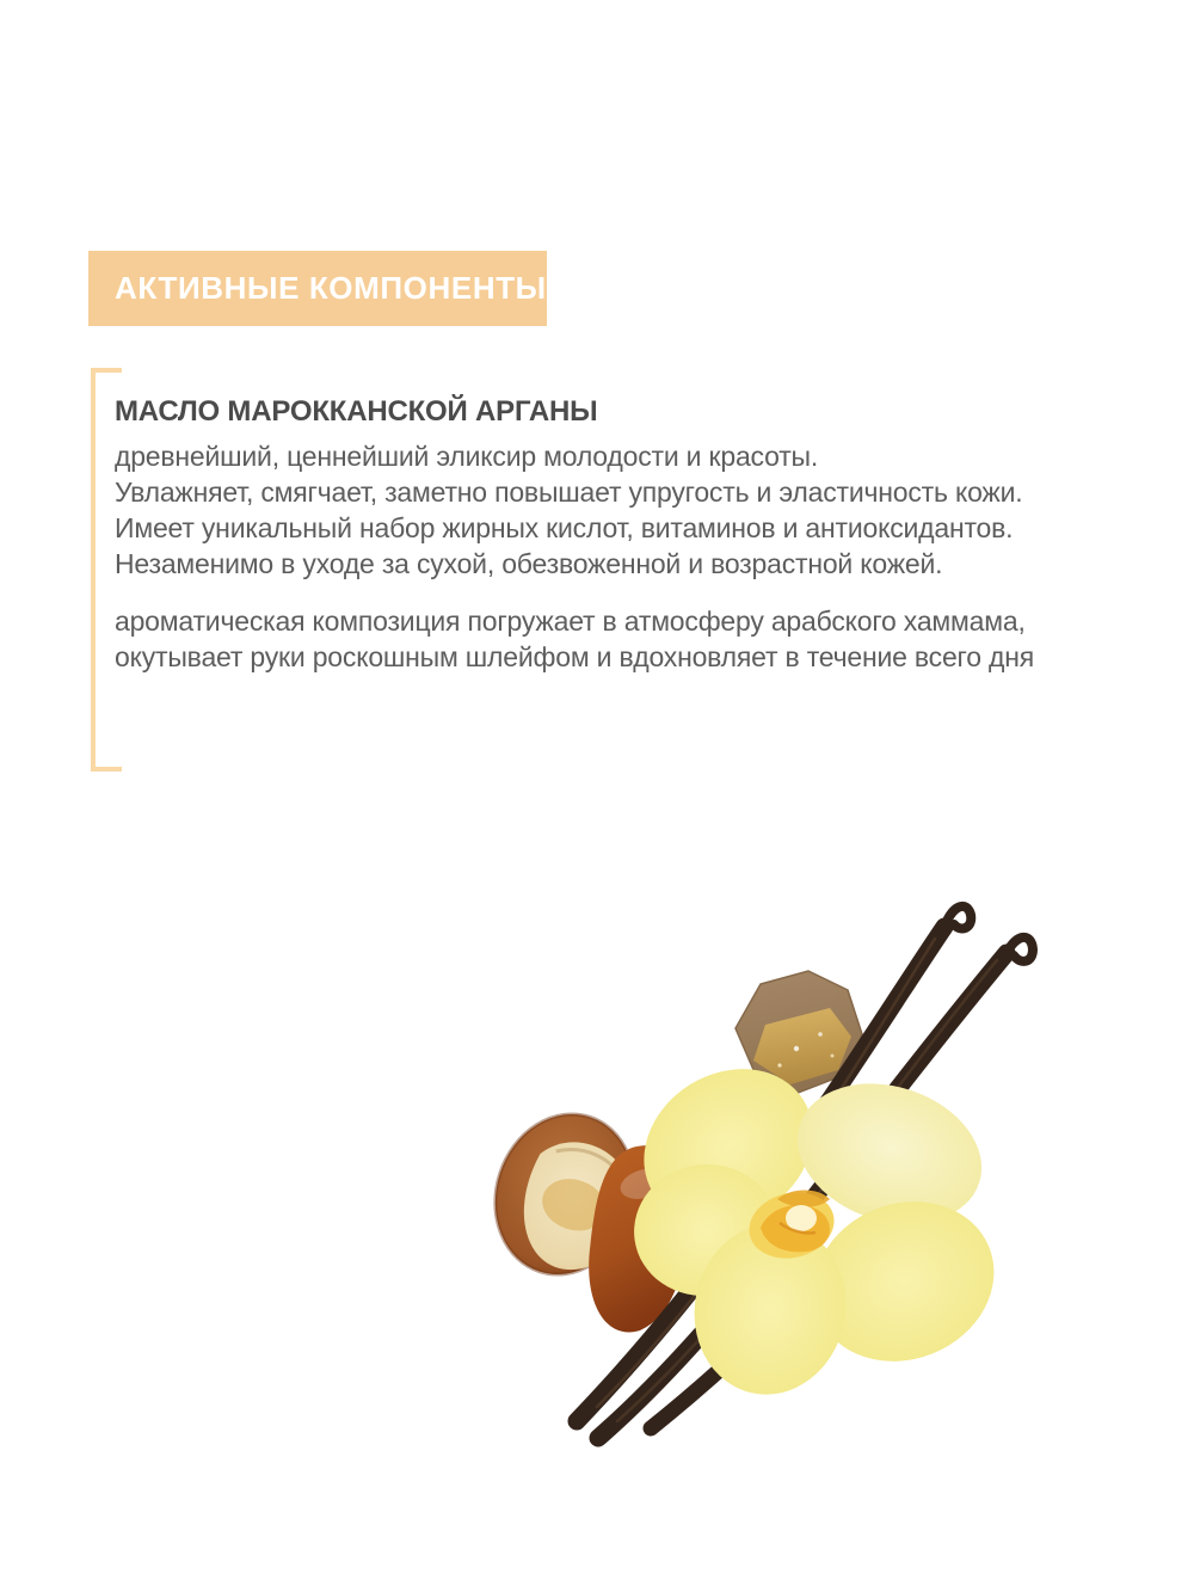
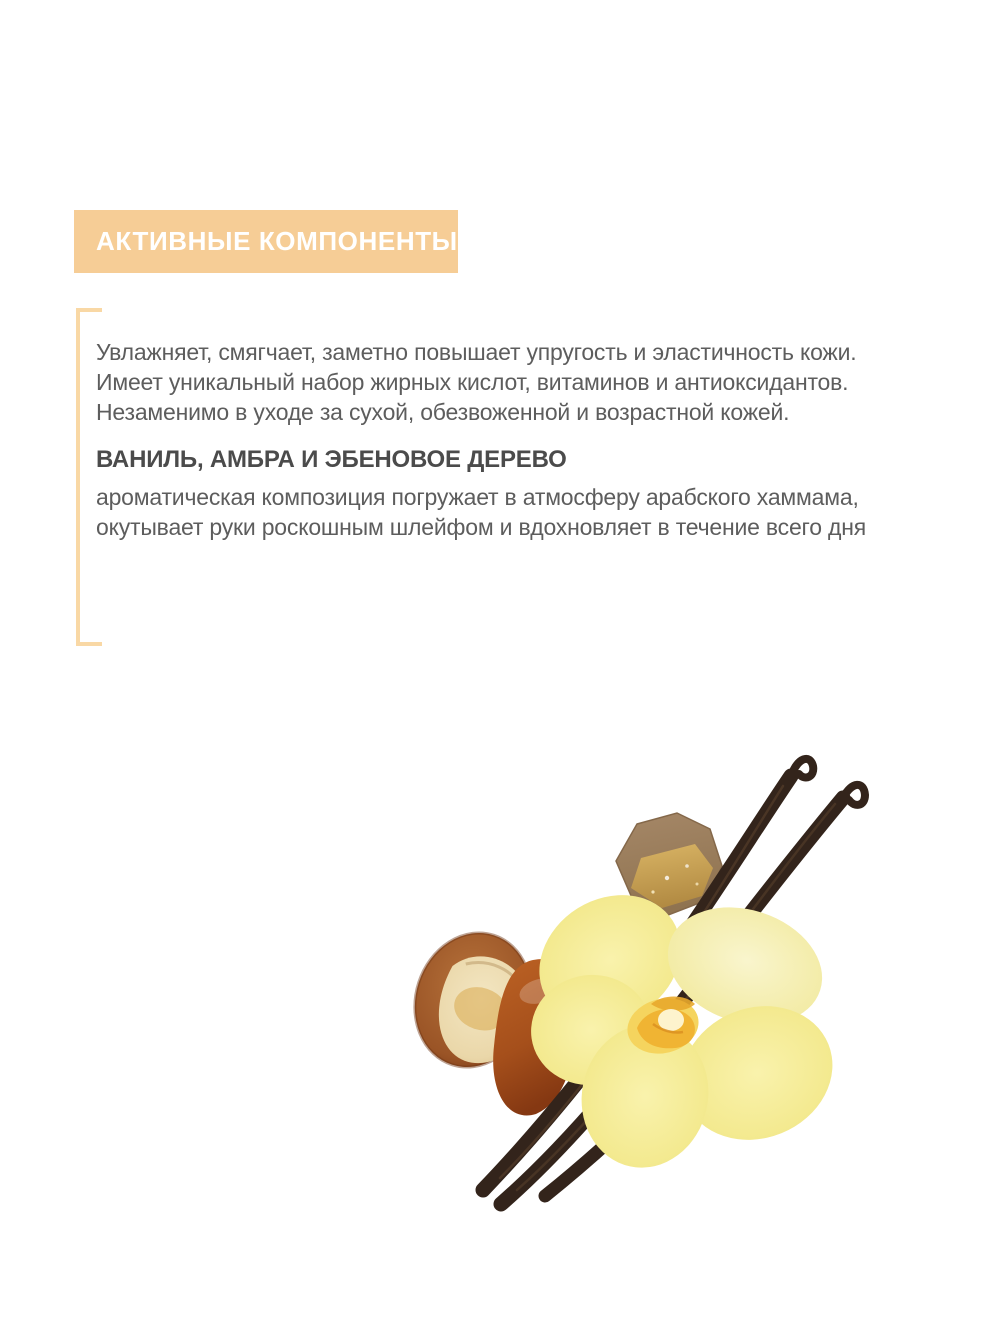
  АКТИВНЫЕ КОМПОНЕНТЫ
- МАСЛО МАРОККАНСКОЙ АРГАНЫ
- древнейший, ценнейший эликсир молодости и красоты.
  Увлажняет, смягчает, заметно повышает упругость и эластичность кожи.
  Имеет уникальный набор жирных кислот, витаминов и антиоксидантов.
  Незаменимо в уходе за сухой, обезвоженной и возрастной кожей.
+ ВАНИЛЬ, АМБРА И ЭБЕНОВОЕ ДЕРЕВО
  ароматическая композиция погружает в атмосферу арабского хаммама,
  окутывает руки роскошным шлейфом и вдохновляет в течение всего дня
